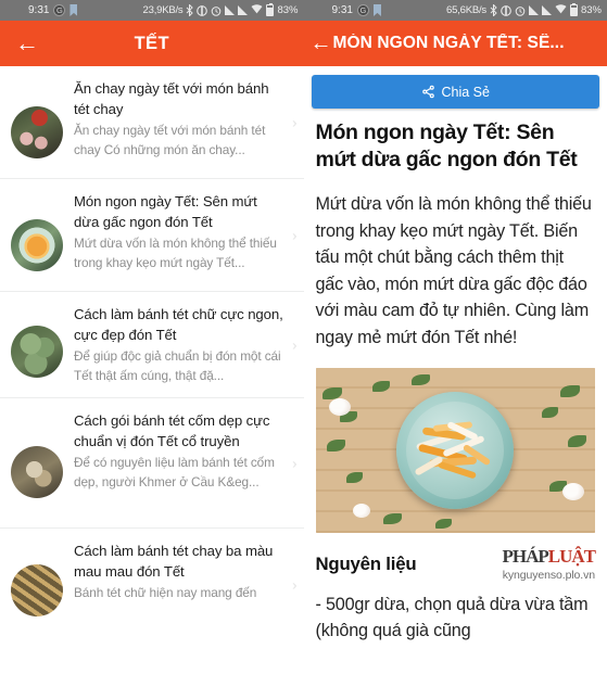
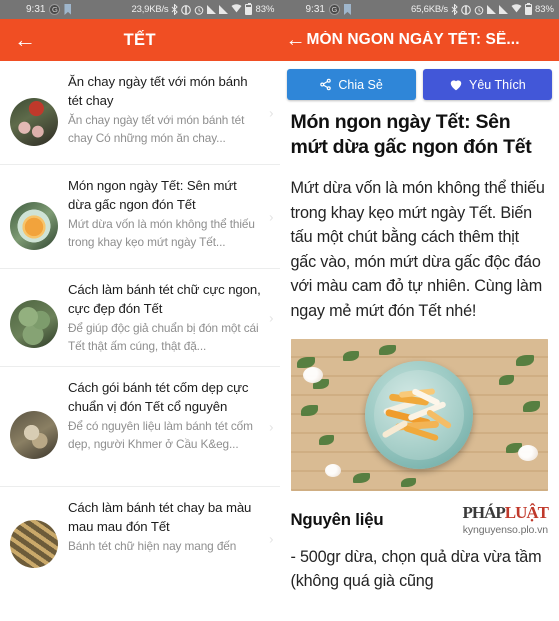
  9:31
  G
  23,9KB/s
  83%
  ←
  TẾT
  Ăn chay ngày tết với món bánh tét chay
  Ăn chay ngày tết với món bánh tét chay Có những món ăn chay...
  Món ngon ngày Tết: Sên mứt dừa gấc ngon đón Tết
  Mứt dừa vốn là món không thể thiếu trong khay kẹo mứt ngày Tết...
  Cách làm bánh tét chữ cực ngon, cực đẹp đón Tết
  Để giúp độc giả chuẩn bị đón một cái Tết thật ấm cúng, thật đặ...
- Cách gói bánh tét cốm dẹp cực chuẩn vị đón Tết cổ truyền
+ Cách gói bánh tét cốm dẹp cực chuẩn vị đón Tết cổ nguyên
  Để có nguyên liệu làm bánh tét cốm dẹp, người Khmer ở Cầu K&eg...
  Cách làm bánh tét chay ba màu mau mau đón Tết
  Bánh tét chữ hiện nay mang đến
  9:31
  G
  65,6KB/s
  83%
  ←
  MÓN NGON NGÀY TẾT: SÊ...
  Chia Sẻ
+ Yêu Thích
  Món ngon ngày Tết: Sên mứt dừa gấc ngon đón Tết
  Mứt dừa vốn là món không thể thiếu trong khay kẹo mứt ngày Tết. Biến tấu một chút bằng cách thêm thịt gấc vào, món mứt dừa gấc độc đáo với màu cam đỏ tự nhiên. Cùng làm ngay mẻ mứt đón Tết nhé!
  Nguyên liệu
  PHÁPLUẬT
  kynguyenso.plo.vn
  - 500gr dừa, chọn quả dừa vừa tầm (không quá già cũng
